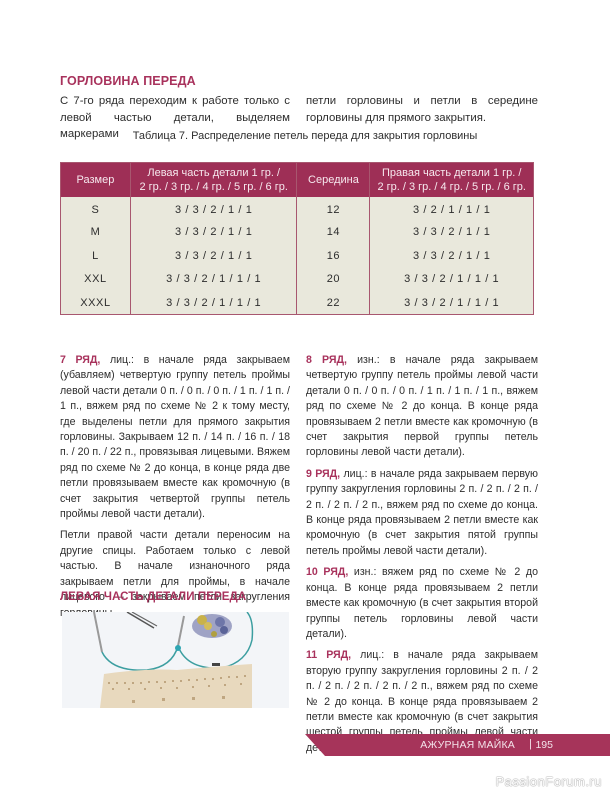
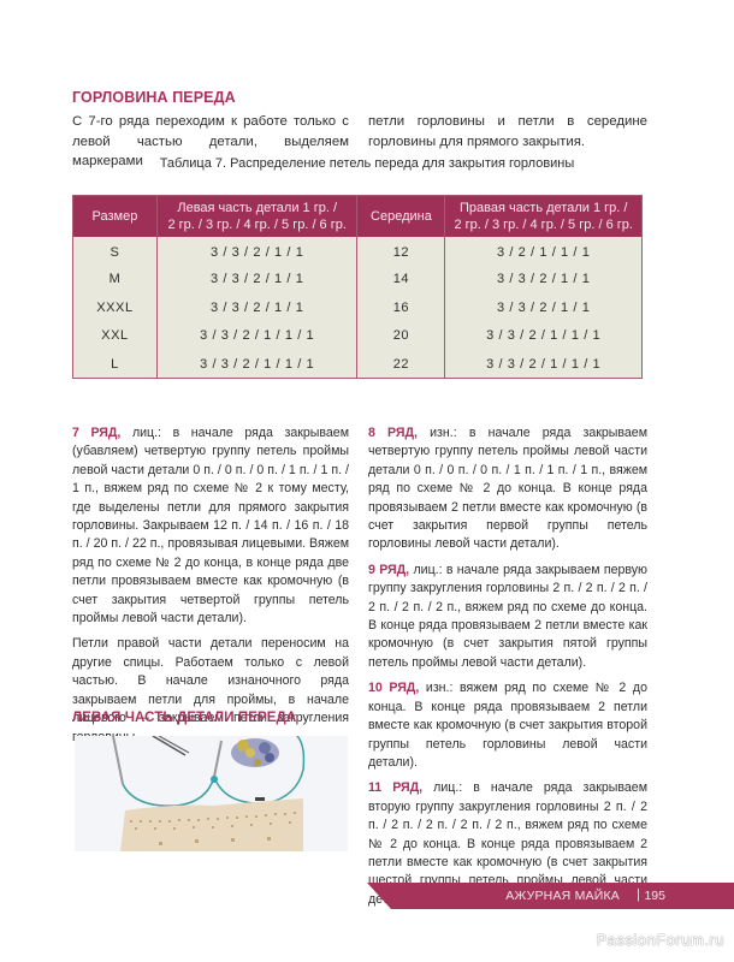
  ГОРЛОВИНА ПЕРЕДА
  С 7-го ряда переходим к работе только с левой частью детали, выделяем маркерами
  петли горловины и петли в середине горловины для прямого закрытия.
  Таблица 7. Распределение петель переда для закрытия горловины
  Размер	Левая часть детали 1 гр. / 2 гр. / 3 гр. / 4 гр. / 5 гр. / 6 гр.	Середина	Правая часть детали 1 гр. / 2 гр. / 3 гр. / 4 гр. / 5 гр. / 6 гр.
  S	3 / 3 / 2 / 1 / 1	12	3 / 2 / 1 / 1 / 1
  M	3 / 3 / 2 / 1 / 1	14	3 / 3 / 2 / 1 / 1
- L	3 / 3 / 2 / 1 / 1	16	3 / 3 / 2 / 1 / 1
+ XXXL	3 / 3 / 2 / 1 / 1	16	3 / 3 / 2 / 1 / 1
  XXL	3 / 3 / 2 / 1 / 1 / 1	20	3 / 3 / 2 / 1 / 1 / 1
- XXXL	3 / 3 / 2 / 1 / 1 / 1	22	3 / 3 / 2 / 1 / 1 / 1
+ L	3 / 3 / 2 / 1 / 1 / 1	22	3 / 3 / 2 / 1 / 1 / 1
  7 РЯД, лиц.: в начале ряда закрываем (убавляем) четвертую группу петель проймы левой части детали 0 п. / 0 п. / 0 п. / 1 п. / 1 п. / 1 п., вяжем ряд по схеме № 2 к тому месту, где выделены петли для прямого закрытия горловины. Закрываем 12 п. / 14 п. / 16 п. / 18 п. / 20 п. / 22 п., провязывая лицевыми. Вяжем ряд по схеме № 2 до конца, в конце ряда две петли провязываем вместе как кромочную (в счет закрытия четвертой группы петель проймы левой части детали).
  Петли правой части детали переносим на другие спицы. Работаем только с левой частью. В начале изнаночного ряда закрываем петли для проймы, в начале лицевого — закрываем петли закругления
  ЛЕВАЯ ЧАСТЬ ДЕТАЛИ ПЕРЕДА
  8 РЯД, изн.: в начале ряда закрываем четвертую группу петель проймы левой части детали 0 п. / 0 п. / 0 п. / 1 п. / 1 п. / 1 п., вяжем ряд по схеме № 2 до конца. В конце ряда провязываем 2 петли вместе как кромочную (в счет закрытия первой группы петель горловины левой части детали).
  9 РЯД, лиц.: в начале ряда закрываем первую группу закругления горловины 2 п. / 2 п. / 2 п. / 2 п. / 2 п. / 2 п., вяжем ряд по схеме до конца. В конце ряда провязываем 2 петли вместе как кромочную (в счет закрытия пятой группы петель проймы левой части детали).
  10 РЯД, изн.: вяжем ряд по схеме № 2 до конца. В конце ряда провязываем 2 петли вместе как кромочную (в счет закрытия второй группы петель горловины левой части детали).
  11 РЯД, лиц.: в начале ряда закрываем вторую группу закругления горловины 2 п. / 2 п. / 2 п. / 2 п. / 2 п. / 2 п., вяжем ряд по схеме № 2 до конца. В конце ряда провязываем 2 петли вместе как кромочную (в счет закрытия шестой группы петель проймы левой части де
  АЖУРНАЯ МАЙКА
  |
  195
  PassionForum.ru
